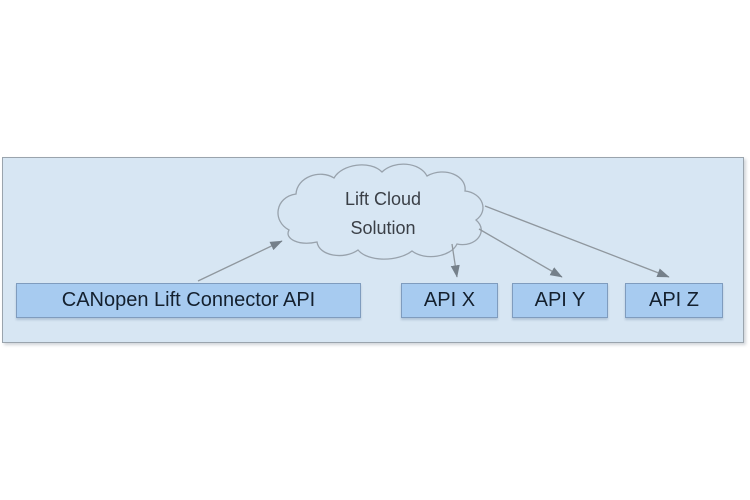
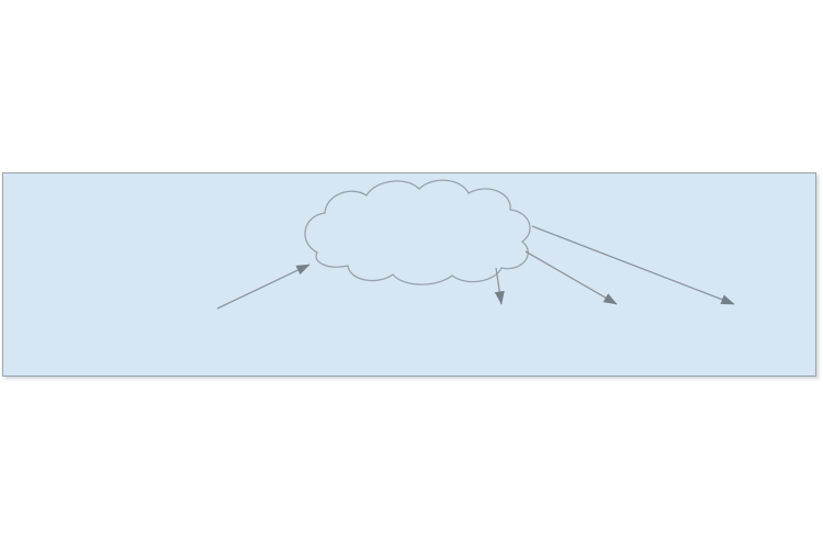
- Lift Cloud
- Solution
- CANopen Lift Connector API
- API X
- API Y
- API Z
